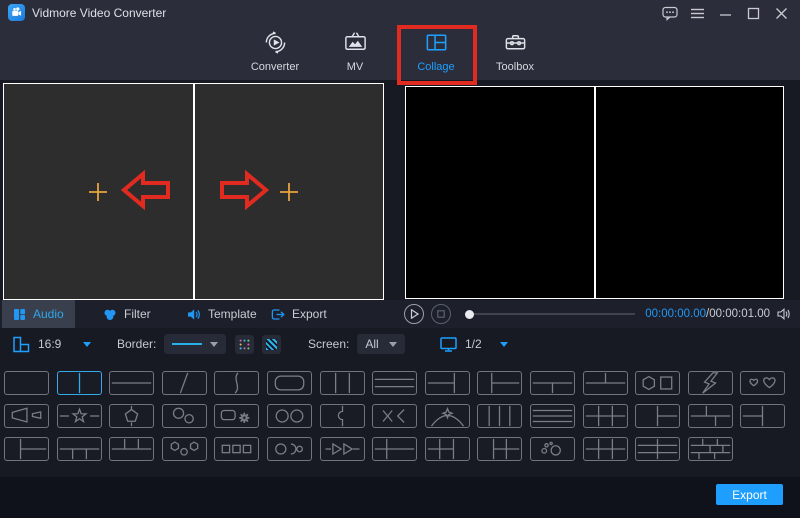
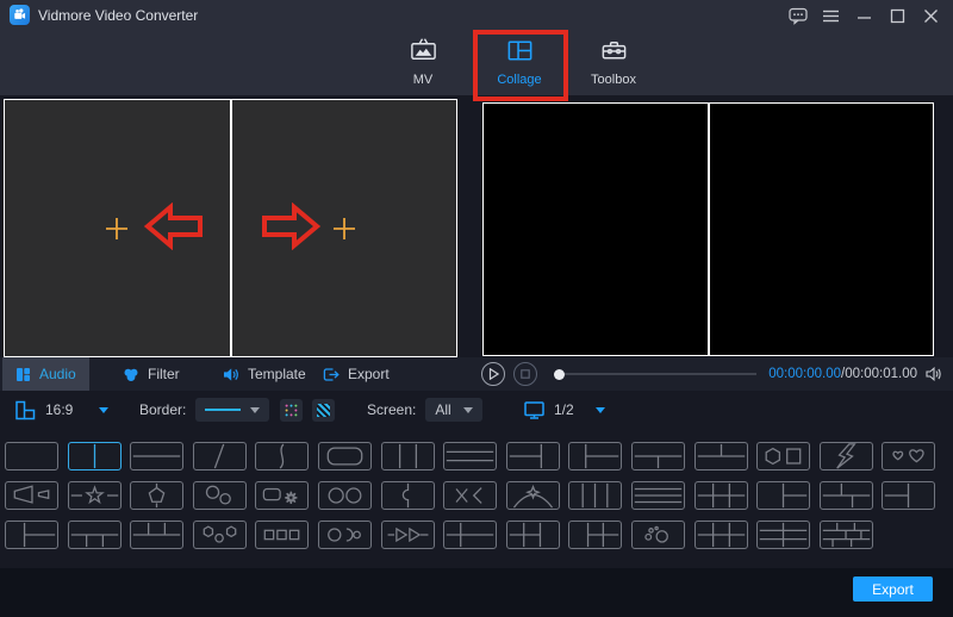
  Vidmore Video Converter
- Converter
  MV
  Collage
  Toolbox
  Audio
  Filter
  Template
  Export
  00:00:00.00/00:00:01.00
  16:9
  Border:
  Screen:
  All
  1/2
  Export
